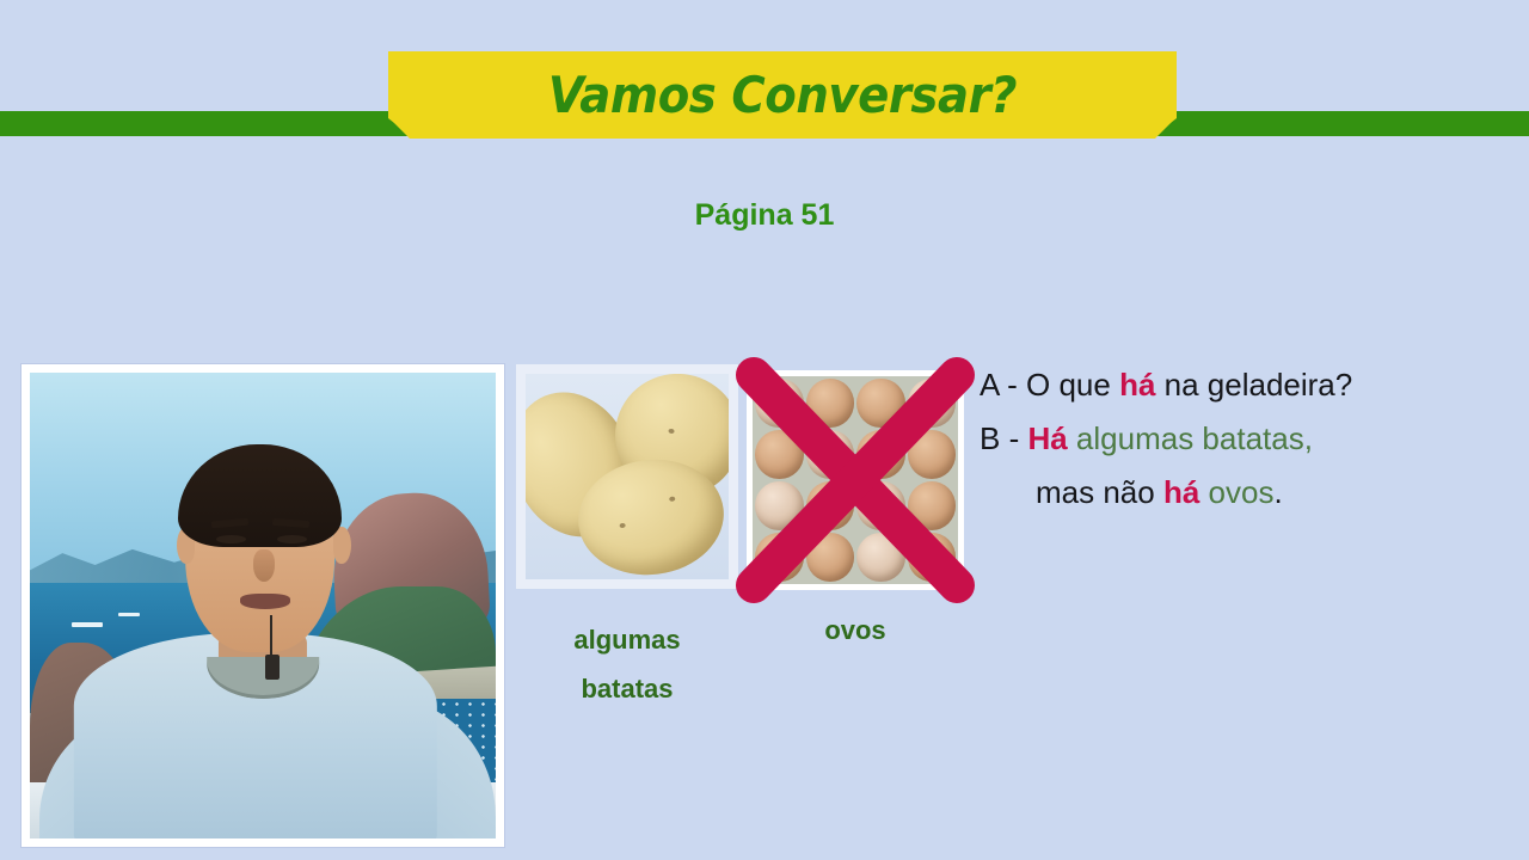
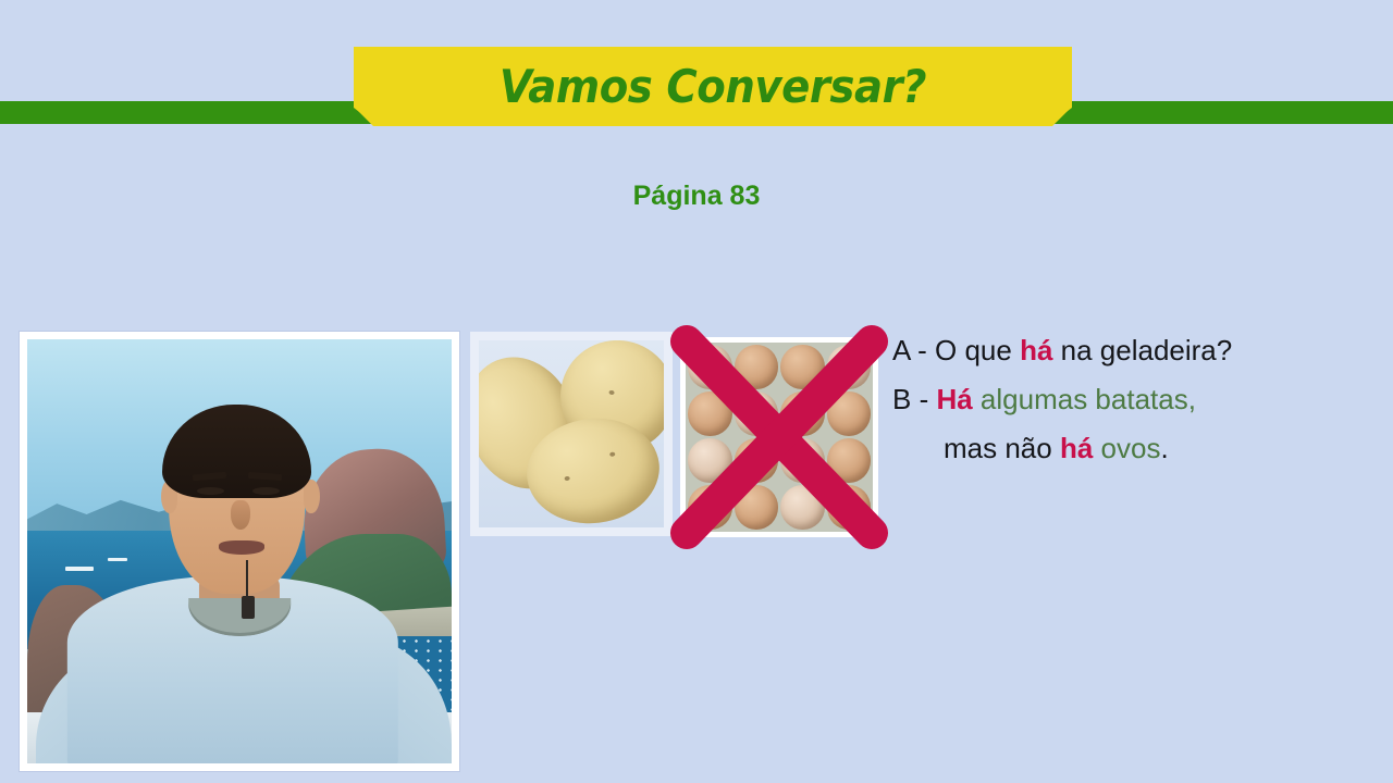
  Vamos Conversar?
- Página 51
+ Página 83
- algumas
- batatas
- ovos
  A - O que há na geladeira?
  B - Há algumas batatas,
  mas não há ovos.
